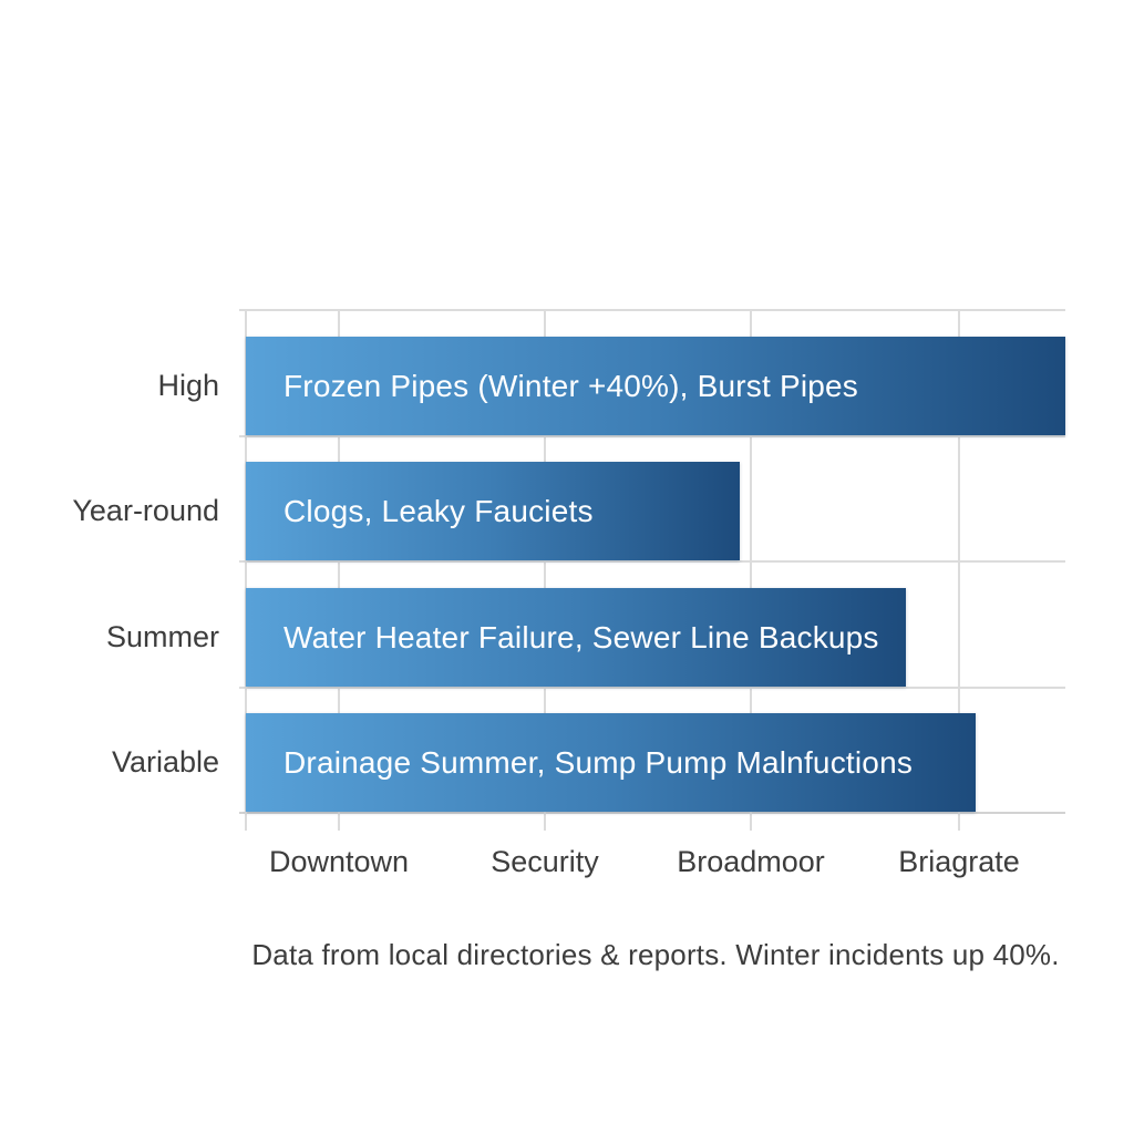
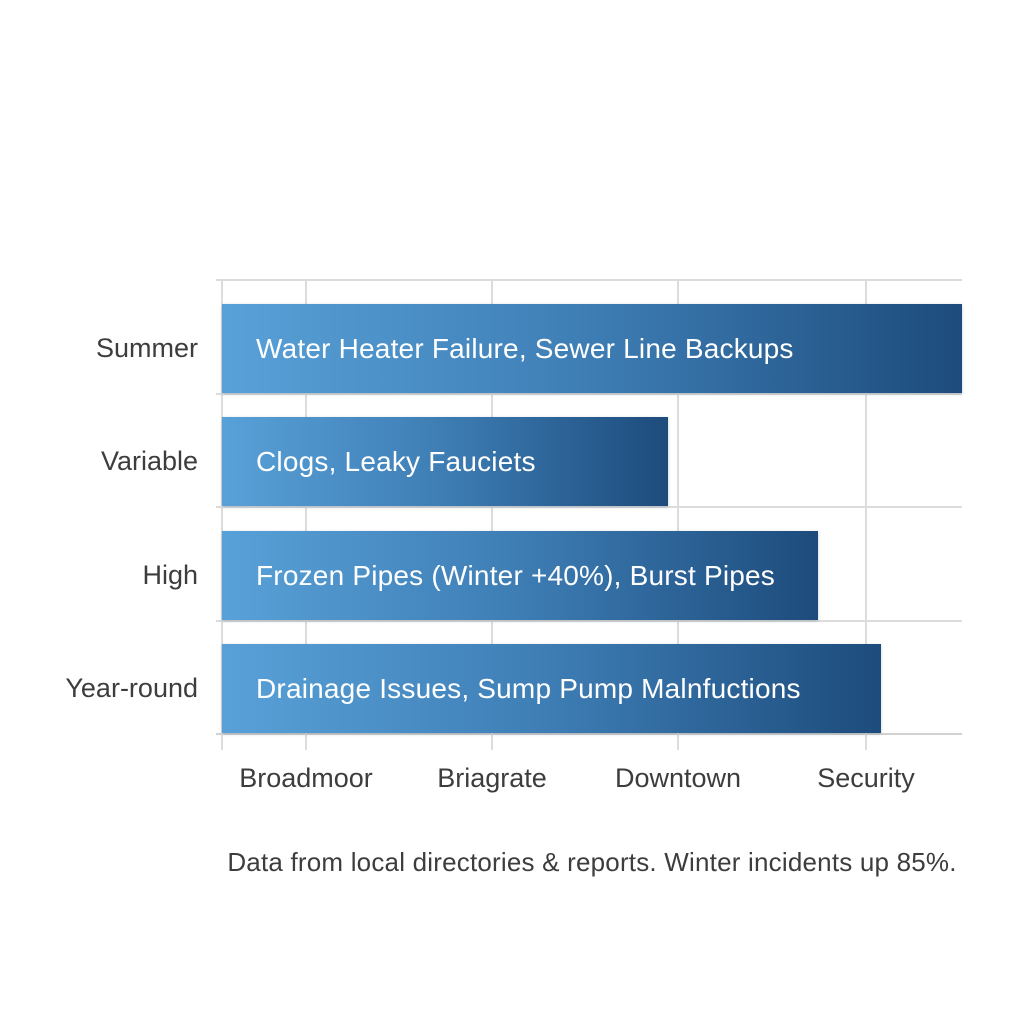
- Frozen Pipes (Winter +40%), Burst Pipes
+ Water Heater Failure, Sewer Line Backups
  Clogs, Leaky Fauciets
- Water Heater Failure, Sewer Line Backups
+ Frozen Pipes (Winter +40%), Burst Pipes
- Drainage Summer, Sump Pump Malnfuctions
+ Drainage Issues, Sump Pump Malnfuctions
- High
+ Summer
- Year-round
+ Variable
- Summer
+ High
- Variable
+ Year-round
- Downtown
+ Broadmoor
- Security
+ Briagrate
- Broadmoor
+ Downtown
- Briagrate
+ Security
- Data from local directories & reports. Winter incidents up 40%.
+ Data from local directories & reports. Winter incidents up 85%.
